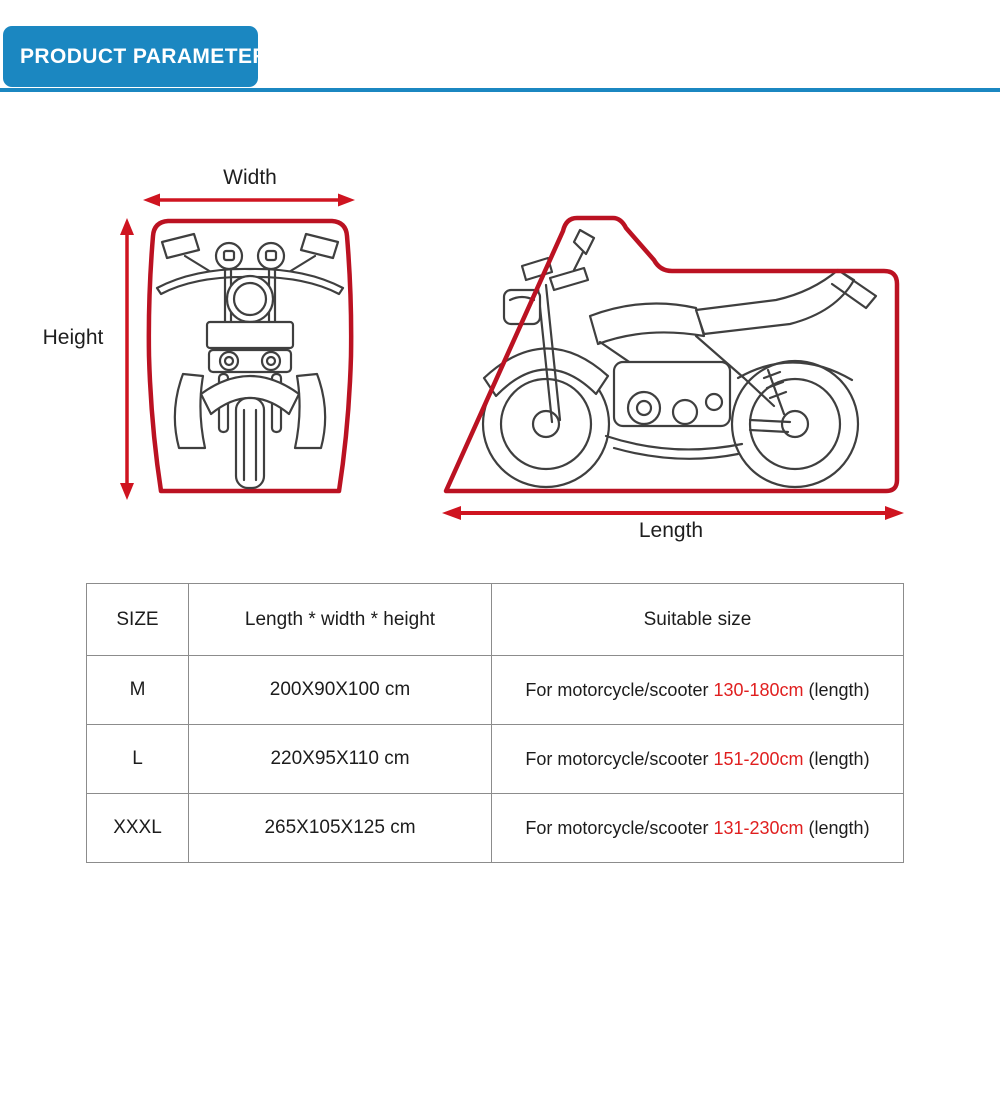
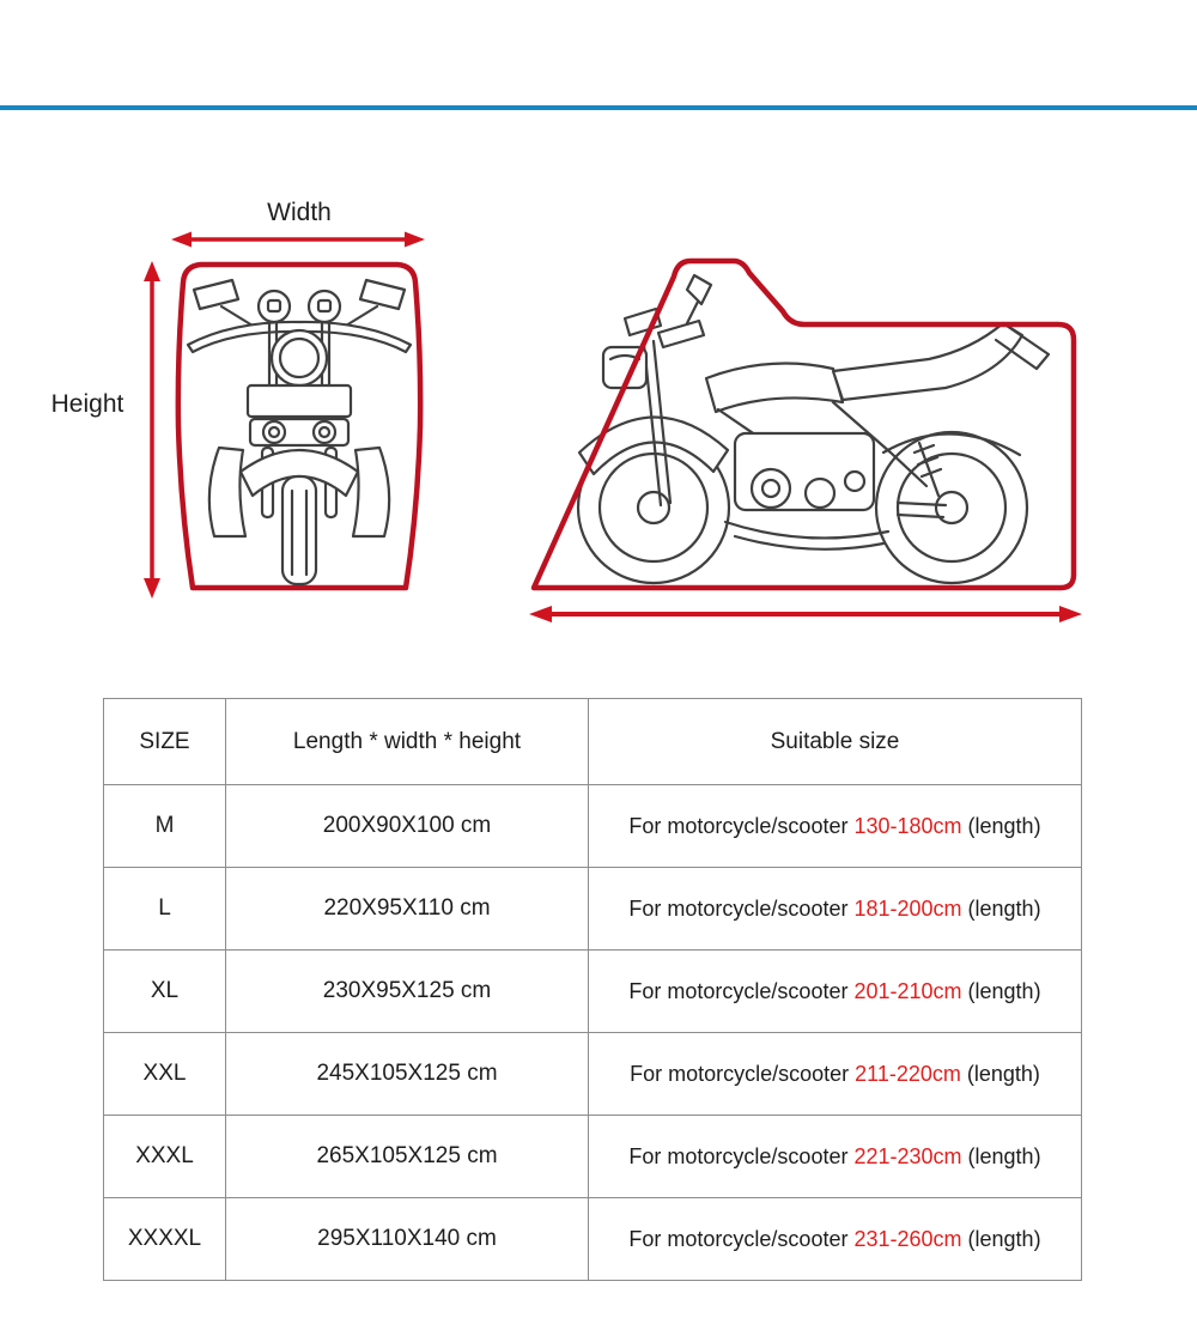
- PRODUCT PARAMETERS
  Width
  Height
- Length
  SIZE	Length * width * height	Suitable size
  M	200X90X100 cm	For motorcycle/scooter 130-180cm (length)
- L	220X95X110 cm	For motorcycle/scooter 151-200cm (length)
+ L	220X95X110 cm	For motorcycle/scooter 181-200cm (length)
+ XL	230X95X125 cm	For motorcycle/scooter 201-210cm (length)
+ XXL	245X105X125 cm	For motorcycle/scooter 211-220cm (length)
- XXXL	265X105X125 cm	For motorcycle/scooter 131-230cm (length)
+ XXXL	265X105X125 cm	For motorcycle/scooter 221-230cm (length)
+ XXXXL	295X110X140 cm	For motorcycle/scooter 231-260cm (length)
